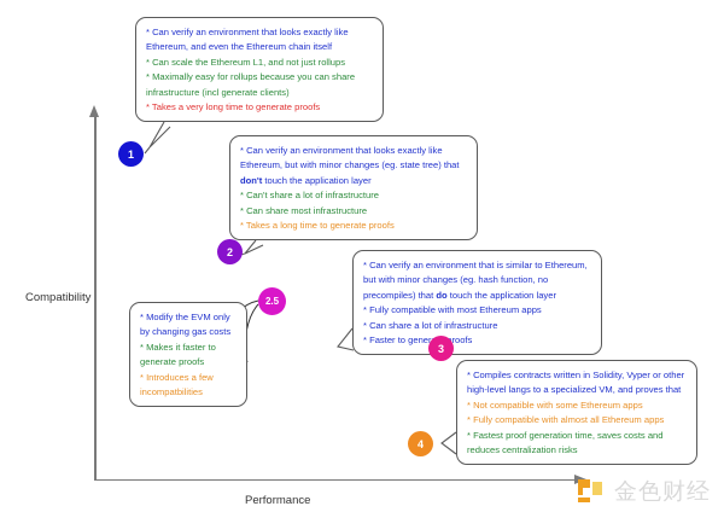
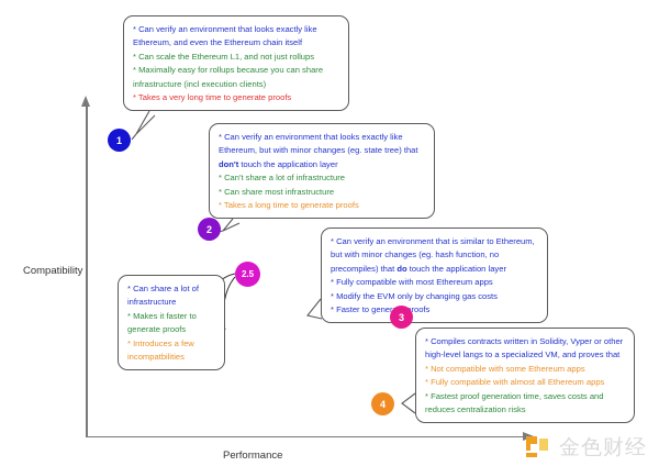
  Compatibility
  Performance
  * Can verify an environment that looks exactly like Ethereum, and even the Ethereum chain itself
  * Can scale the Ethereum L1, and not just rollups
- * Maximally easy for rollups because you can share infrastructure (incl generate clients)
+ * Maximally easy for rollups because you can share infrastructure (incl execution clients)
  * Takes a very long time to generate proofs
  * Can verify an environment that looks exactly like Ethereum, but with minor changes (eg. state tree) that don't touch the application layer
  * Can't share a lot of infrastructure
  * Can share most infrastructure
  * Takes a long time to generate proofs
- * Modify the EVM only by changing gas costs
+ * Can share a lot of infrastructure
  * Makes it faster to generate proofs
  * Introduces a few incompatbilities
  * Can verify an environment that is similar to Ethereum, but with minor changes (eg. hash function, no precompiles) that do touch the application layer
  * Fully compatible with most Ethereum apps
- * Can share a lot of infrastructure
+ * Modify the EVM only by changing gas costs
  * Faster to generoofs
  * Compiles contracts written in Solidity, Vyper or other high-level langs to a specialized VM, and proves that
  * Not compatible with some Ethereum apps
  * Fully compatible with almost all Ethereum apps
  * Fastest proof generation time, saves costs and reduces centralization risks
  1
  2
  2.5
  3
  4
  金色财经
